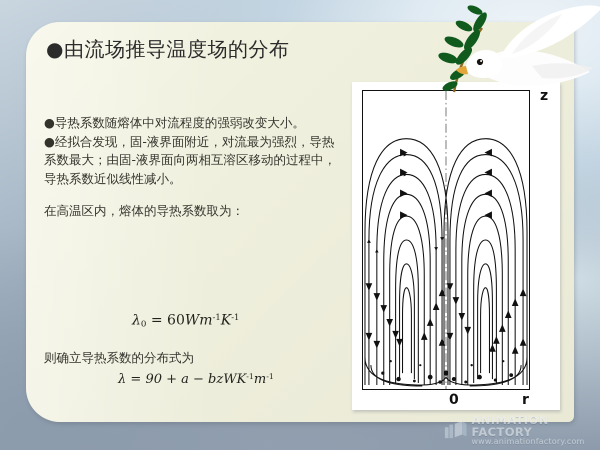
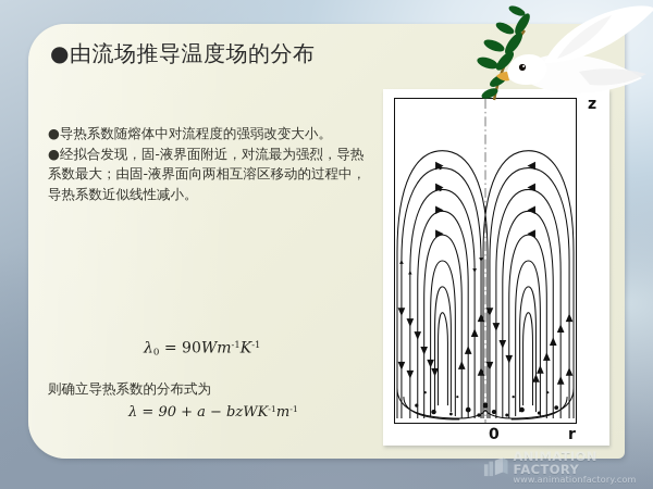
  ●由流场推导温度场的分布
  ●导热系数随熔体中对流程度的强弱改变大小。
  ●经拟合发现，固-液界面附近，对流最为强烈，导热系数最大；由固-液界面向两相互溶区移动的过程中，导热系数近似线性减小。
- 在高温区内，熔体的导热系数取为：
- λ0 = 60Wm-1K-1
+ λ0 = 90Wm-1K-1
  则确立导热系数的分布式为
  λ = 90 + a − bzWK-1m-1
  z
  0
  r
  ANIMATION FACTORY
  www.animationfactory.com
